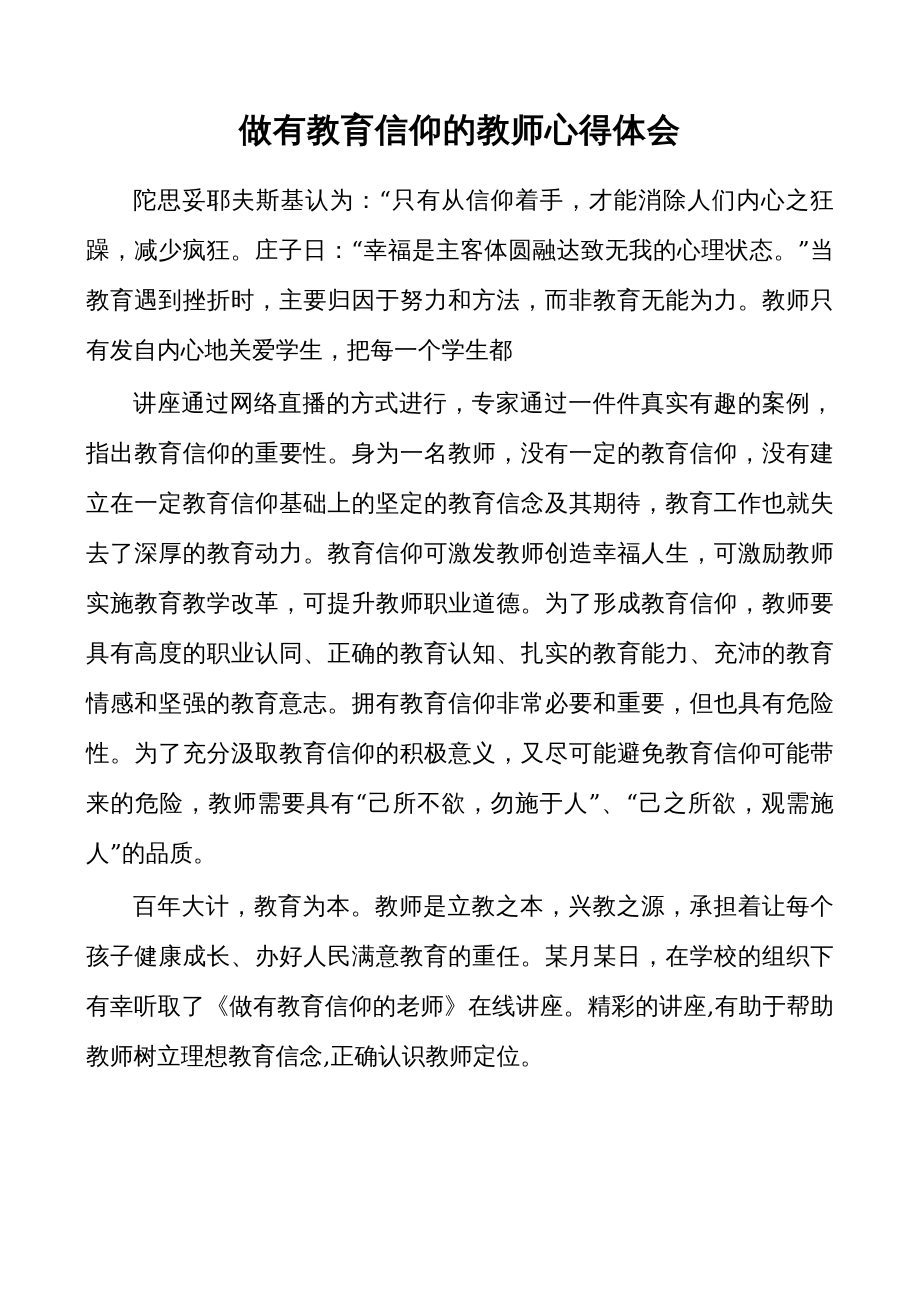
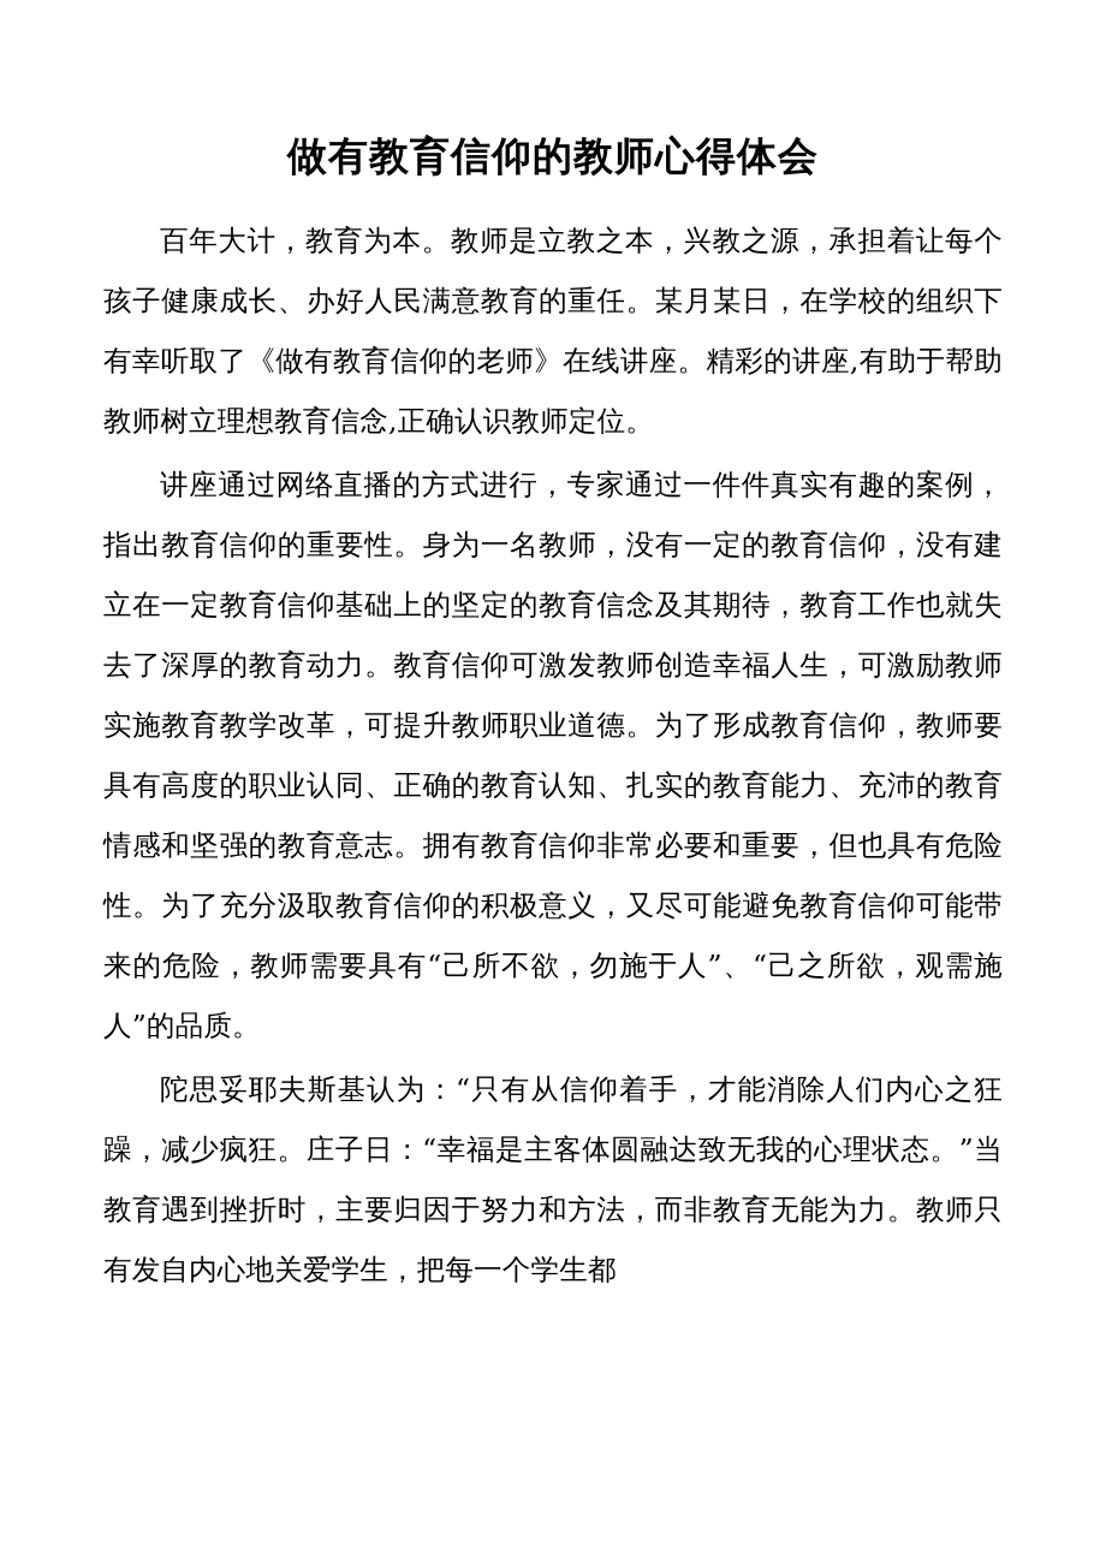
  做有教育信仰的教师心得体会
- 陀思妥耶夫斯基认为：“只有从信仰着手，才能消除人们内心之狂躁，减少疯狂。庄子日：“幸福是主客体圆融达致无我的心理状态。”当教育遇到挫折时，主要归因于努力和方法，而非教育无能为力。教师只有发自内心地关爱学生，把每一个学生都
+ 百年大计，教育为本。教师是立教之本，兴教之源，承担着让每个孩子健康成长、办好人民满意教育的重任。某月某日，在学校的组织下有幸听取了《做有教育信仰的老师》在线讲座。精彩的讲座,有助于帮助教师树立理想教育信念,正确认识教师定位。
  讲座通过网络直播的方式进行，专家通过一件件真实有趣的案例，指出教育信仰的重要性。身为一名教师，没有一定的教育信仰，没有建立在一定教育信仰基础上的坚定的教育信念及其期待，教育工作也就失去了深厚的教育动力。教育信仰可激发教师创造幸福人生，可激励教师实施教育教学改革，可提升教师职业道德。为了形成教育信仰，教师要具有高度的职业认同、正确的教育认知、扎实的教育能力、充沛的教育情感和坚强的教育意志。拥有教育信仰非常必要和重要，但也具有危险性。为了充分汲取教育信仰的积极意义，又尽可能避免教育信仰可能带来的危险，教师需要具有“己所不欲，勿施于人”、“己之所欲，观需施人”的品质。
- 百年大计，教育为本。教师是立教之本，兴教之源，承担着让每个孩子健康成长、办好人民满意教育的重任。某月某日，在学校的组织下有幸听取了《做有教育信仰的老师》在线讲座。精彩的讲座,有助于帮助教师树立理想教育信念,正确认识教师定位。
+ 陀思妥耶夫斯基认为：“只有从信仰着手，才能消除人们内心之狂躁，减少疯狂。庄子日：“幸福是主客体圆融达致无我的心理状态。”当教育遇到挫折时，主要归因于努力和方法，而非教育无能为力。教师只有发自内心地关爱学生，把每一个学生都
